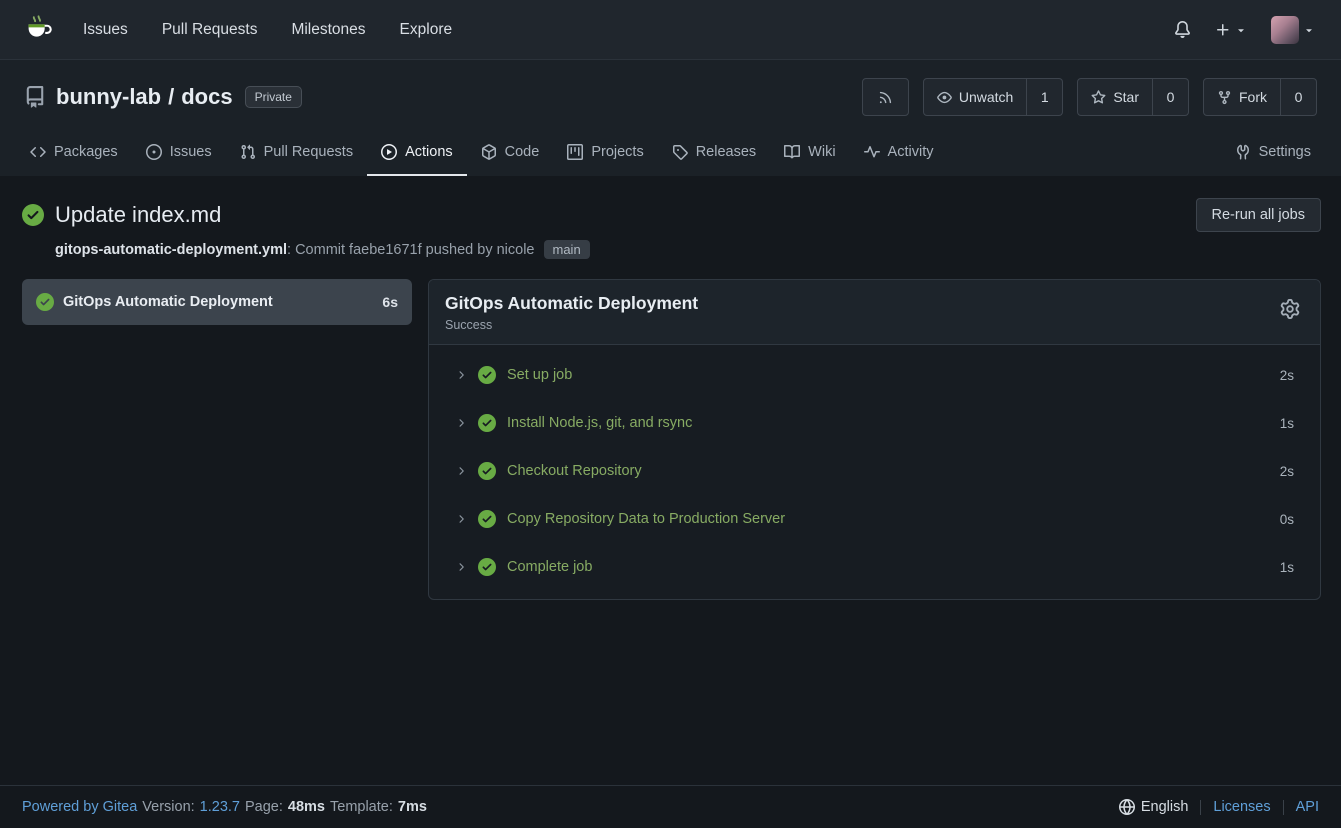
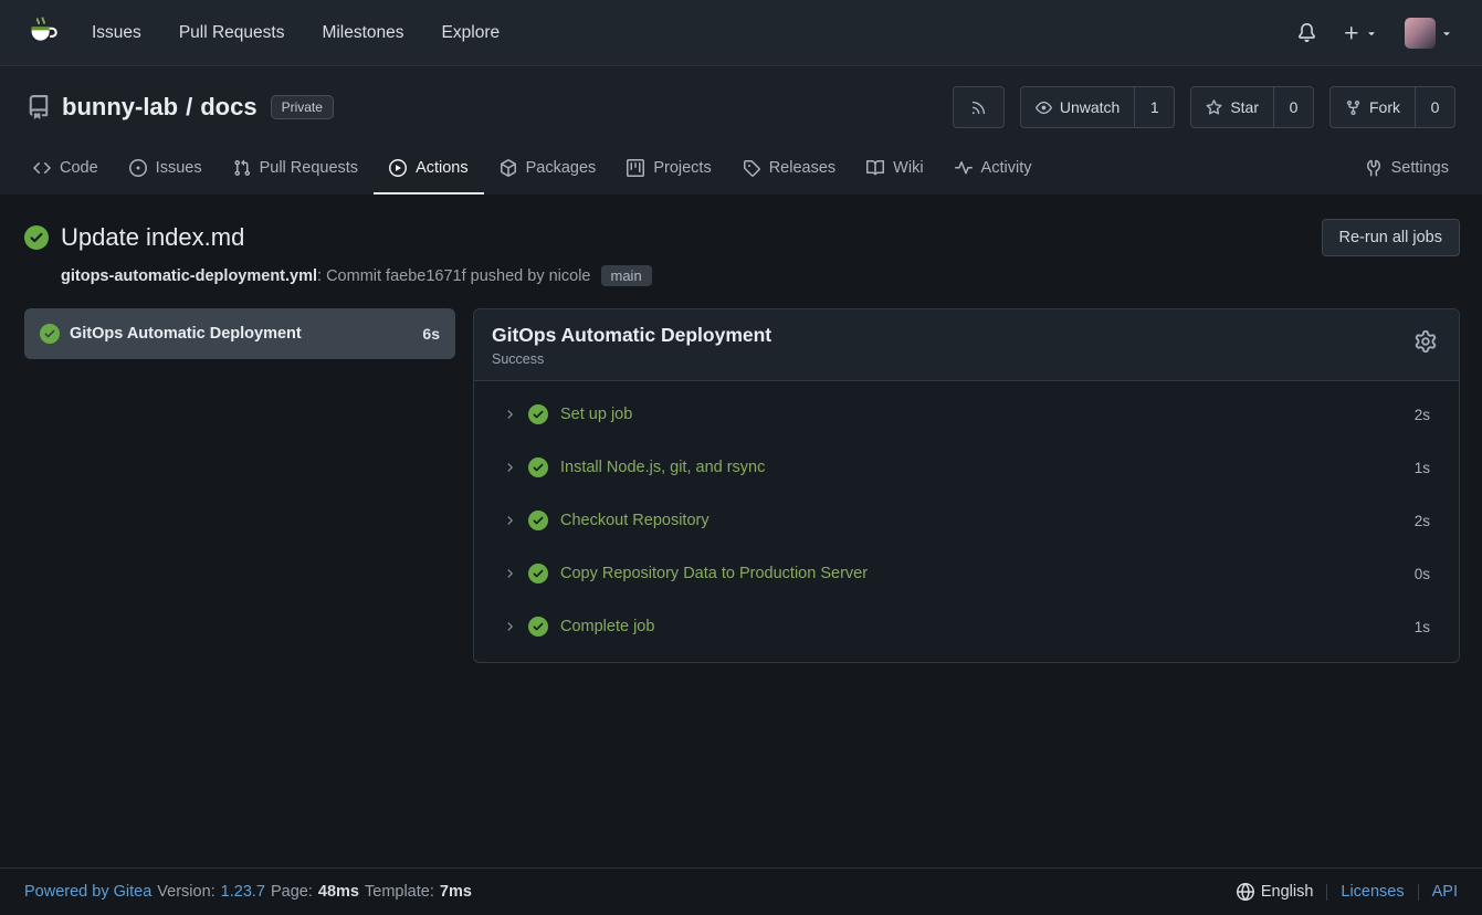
  Issues
  Pull Requests
  Milestones
  Explore
  bunny-lab
  /
  docs
  Private
  Unwatch
  1
  Star
  0
  Fork
  0
- Packages
+ Code
  Issues
  Pull Requests
  Actions
- Code
+ Packages
  Projects
  Releases
  Wiki
  Activity
  Settings
  Update index.md
  Re-run all jobs
  gitops-automatic-deployment.yml
  : Commit faebe1671f pushed by nicole
  main
  GitOps Automatic Deployment
  6s
  GitOps Automatic Deployment
  Success
  Set up job
  2s
  Install Node.js, git, and rsync
  1s
  Checkout Repository
  2s
  Copy Repository Data to Production Server
  0s
  Complete job
  1s
  Powered by Gitea
  Version:
  1.23.7
  Page:
  48ms
  Template:
  7ms
  English
  Licenses
  API
